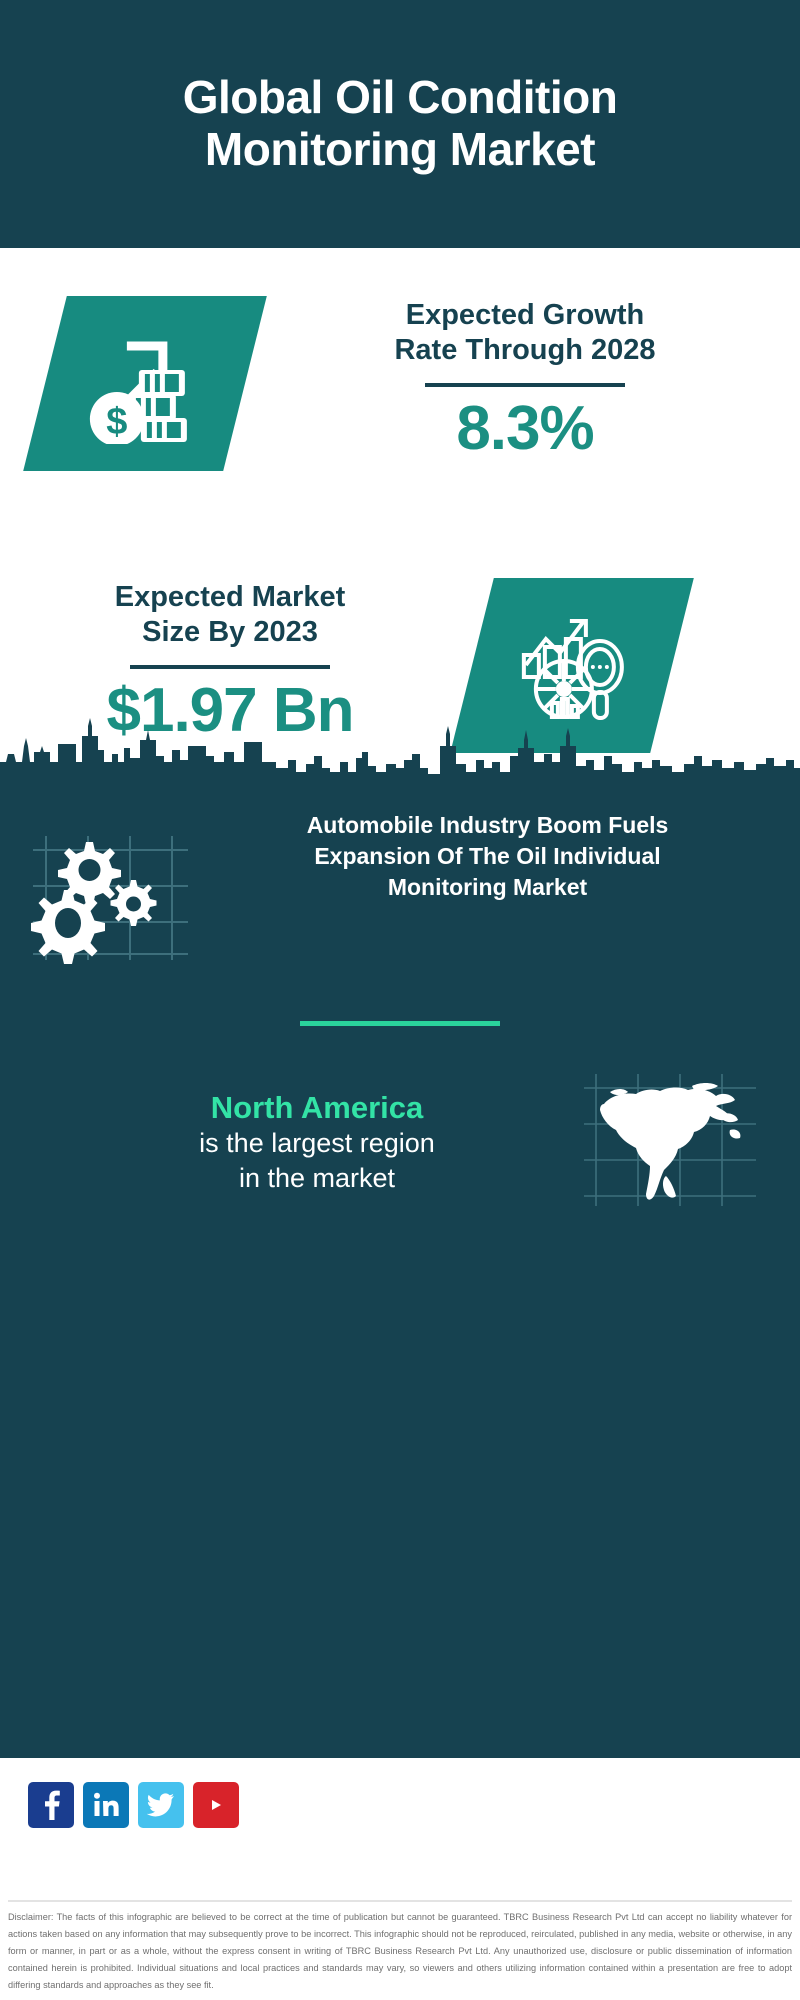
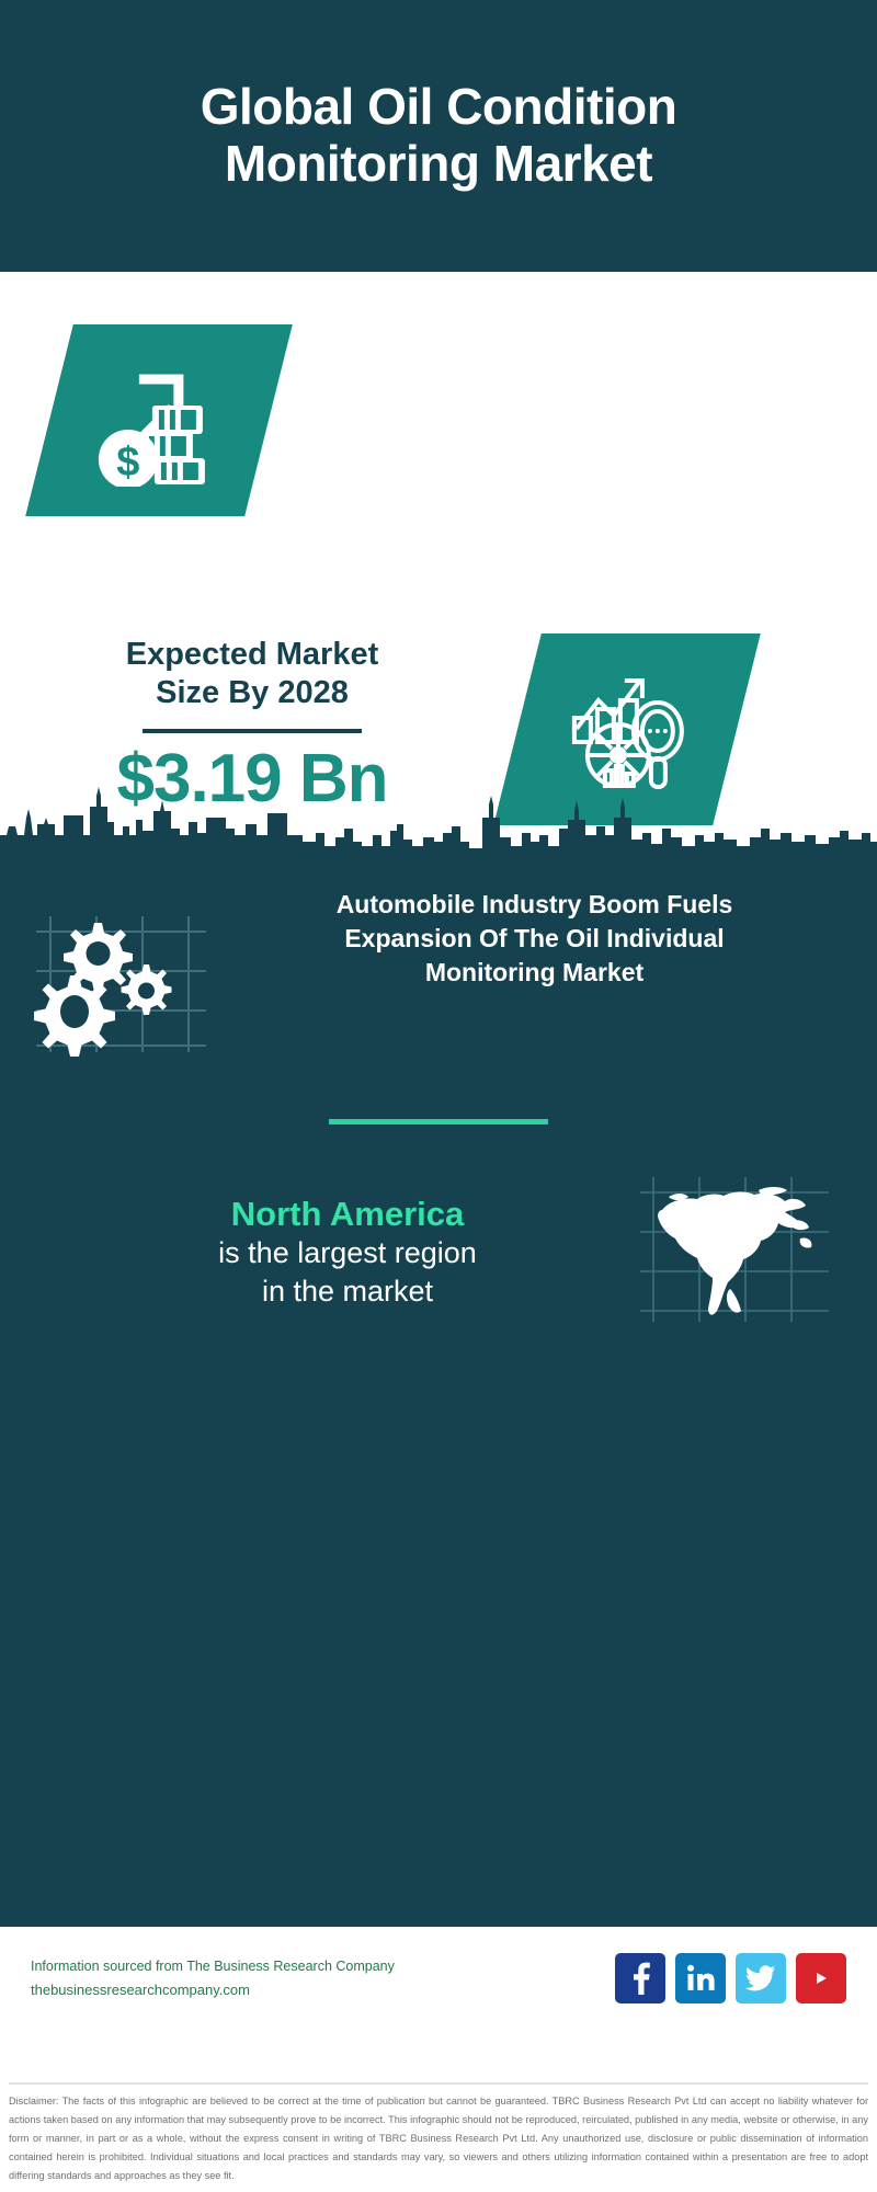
  Global Oil Condition
  Monitoring Market
- Expected Growth
- Rate Through 2028
- 8.3%
  Expected Market
- Size By 2023
+ Size By 2028
- $1.97 Bn
+ $3.19 Bn
  Automobile Industry Boom Fuels
  Expansion Of The Oil Individual
  Monitoring Market
  North America
  is the largest region
  in the market
+ Information sourced from The Business Research Company
+ thebusinessresearchcompany.com
  Disclaimer: The facts of this infographic are believed to be correct at the time of publication but cannot be guaranteed. TBRC Business Research Pvt Ltd can accept no liability whatever for actions taken based on any information that may subsequently prove to be incorrect. This infographic should not be reproduced, reirculated, published in any media, website or otherwise, in any form or manner, in part or as a whole, without the express consent in writing of TBRC Business Research Pvt Ltd. Any unauthorized use, disclosure or public dissemination of information contained herein is prohibited. Individual situations and local practices and standards may vary, so viewers and others utilizing information contained within a presentation are free to adopt differing standards and approaches as they see fit.
